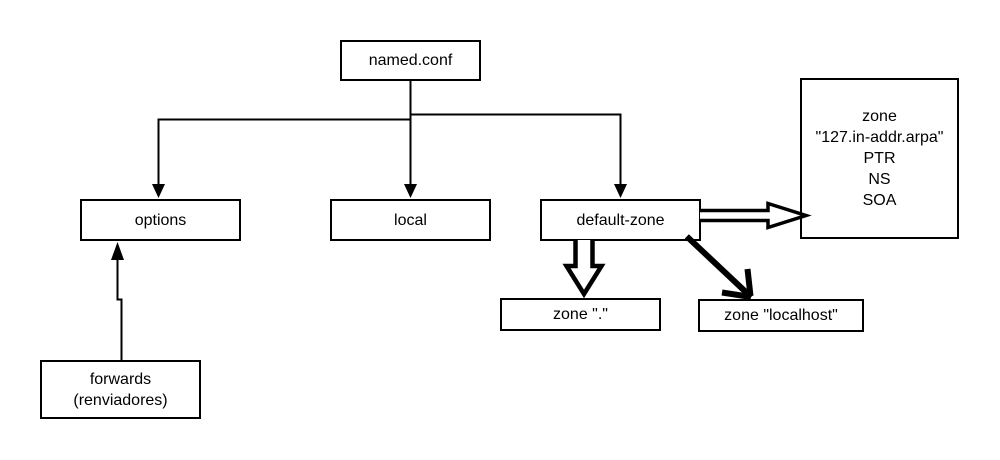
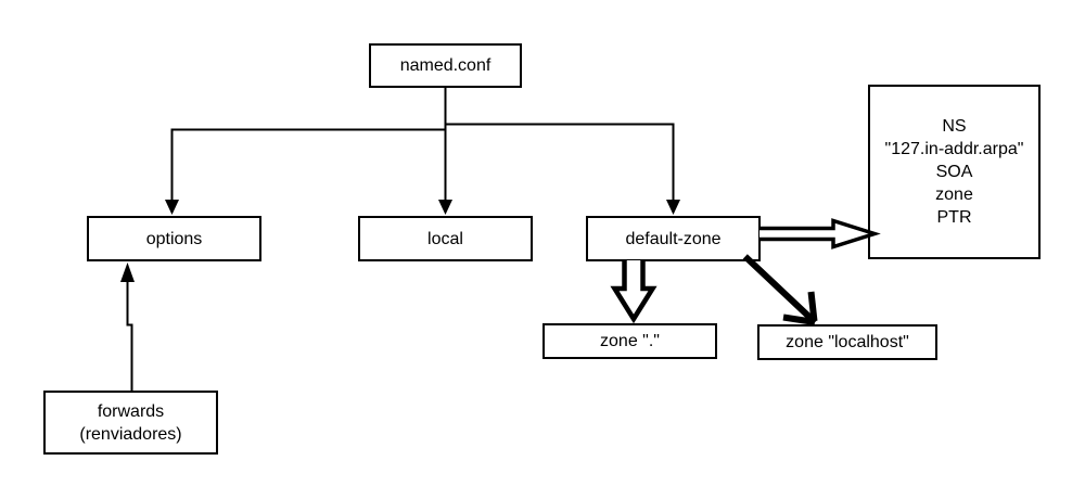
  named.conf
  options
  local
  default-zone
- zone
+ NS
  "127.in-addr.arpa"
- PTR
+ SOA
- NS
+ zone
- SOA
+ PTR
  zone "."
  zone "localhost"
  forwards
  (renviadores)
